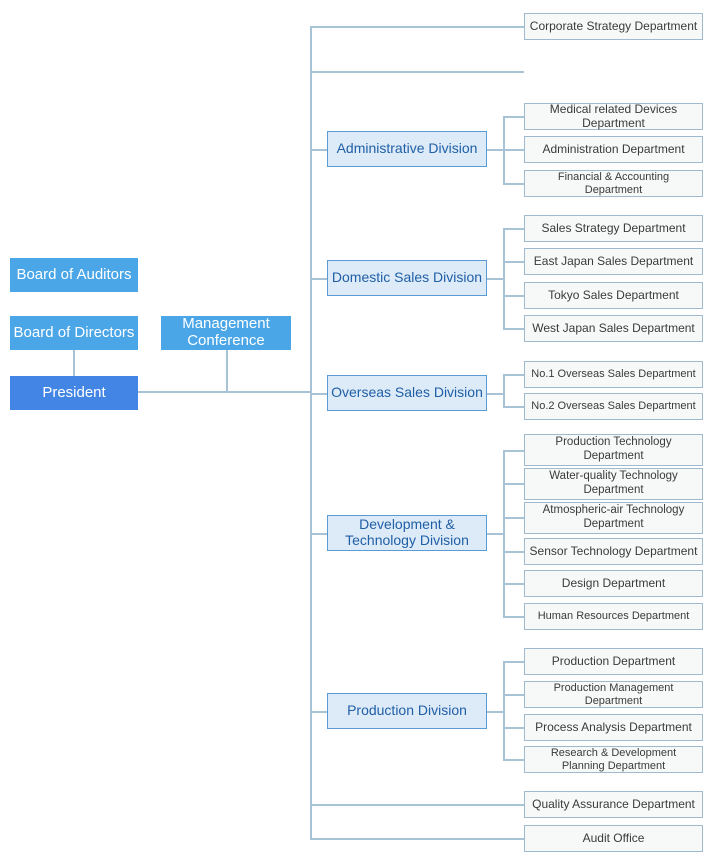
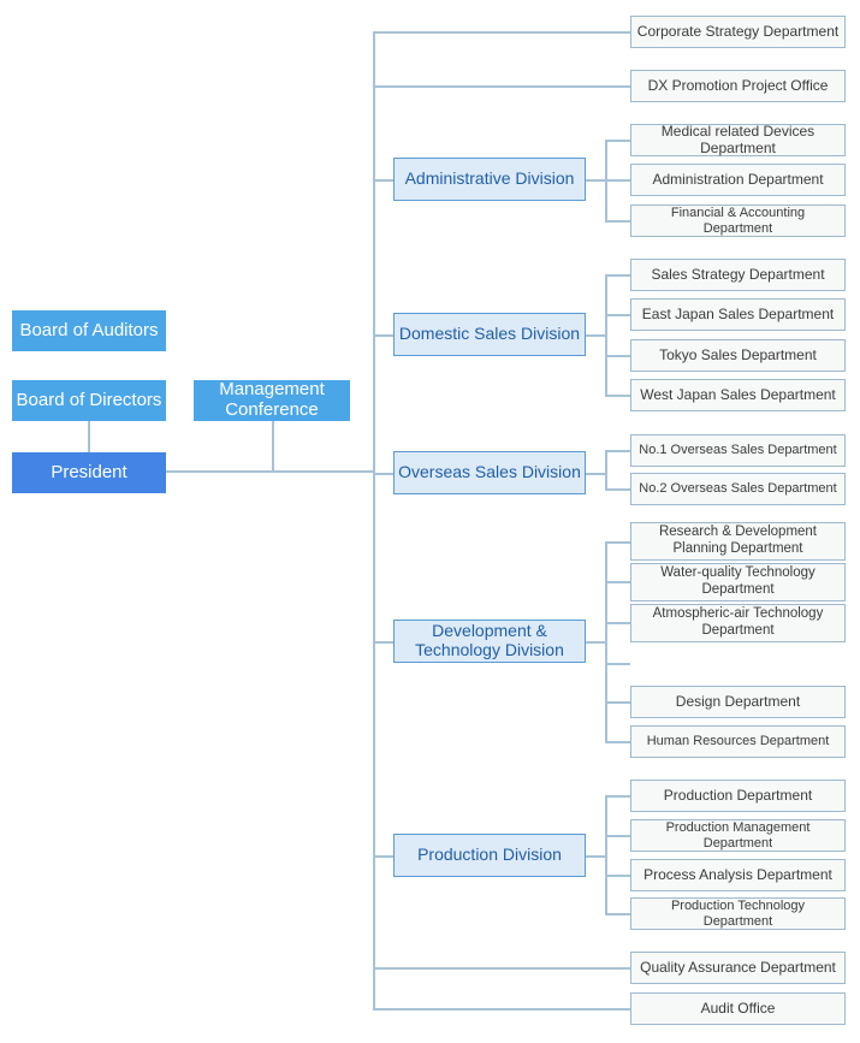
  Board of Auditors
  Board of Directors
  President
  Management Conference
  Administrative Division
  Domestic Sales Division
  Overseas Sales Division
  Development & Technology Division
  Production Division
  Corporate Strategy Department
+ DX Promotion Project Office
  Quality Assurance Department
  Audit Office
  Medical related Devices Department
  Administration Department
  Financial & Accounting Department
  Sales Strategy Department
  East Japan Sales Department
  Tokyo Sales Department
  West Japan Sales Department
  No.1 Overseas Sales Department
  No.2 Overseas Sales Department
- Production Technology Department
+ Research & Development Planning Department
  Water-quality Technology Department
  Atmospheric-air Technology Department
- Sensor Technology Department
  Design Department
  Human Resources Department
  Production Department
  Production Management Department
  Process Analysis Department
- Research & Development Planning Department
+ Production Technology Department
